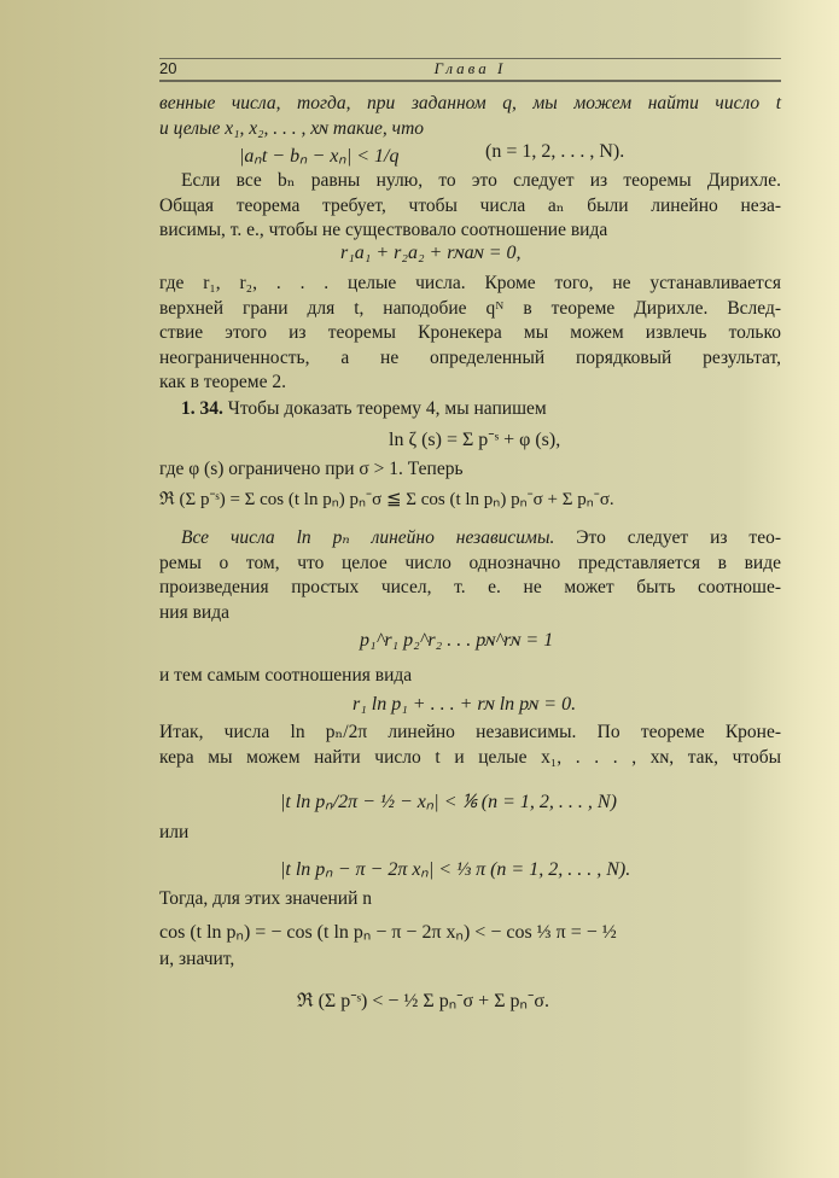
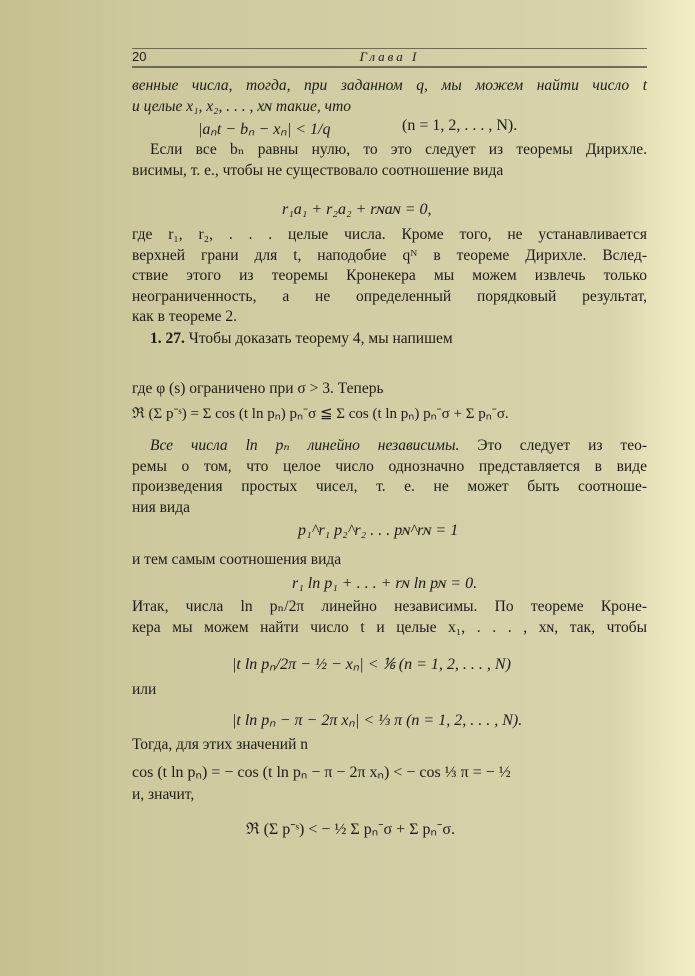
  20
  Глава I
  венные числа, тогда, при заданном q, мы можем найти число t
  и целые x₁, x₂, . . . , xɴ такие, что
  |aₙt − bₙ − xₙ| < 1/q
  (n = 1, 2, . . . , N).
  Если все bₙ равны нулю, то это следует из теоремы Дирихле.
- Общая теорема требует, чтобы числа aₙ были линейно неза-
  висимы, т. е., чтобы не существовало соотношение вида
  r₁a₁ + r₂a₂ + rɴaɴ = 0,
  где r₁, r₂, . . . целые числа. Кроме того, не устанавливается
  верхней грани для t, наподобие qᴺ в теореме Дирихле. Вслед-
  ствие этого из теоремы Кронекера мы можем извлечь только
  неограниченность, а не определенный порядковый результат,
  как в теореме 2.
- 1. 34. Чтобы доказать теорему 4, мы напишем
+ 1. 27. Чтобы доказать теорему 4, мы напишем
- ln ζ (s) = Σ p⁻ˢ + φ (s),
- где φ (s) ограничено при σ > 1. Теперь
+ где φ (s) ограничено при σ > 3. Теперь
  ℜ (Σ p⁻ˢ) = Σ cos (t ln pₙ) pₙ⁻σ ≦ Σ cos (t ln pₙ) pₙ⁻σ + Σ pₙ⁻σ.
  Все числа ln pₙ линейно независимы. Это следует из тео-
  ремы о том, что целое число однозначно представляется в виде
  произведения простых чисел, т. е. не может быть соотноше-
  ния вида
  p₁^r₁ p₂^r₂ . . . pɴ^rɴ = 1
  и тем самым соотношения вида
  r₁ ln p₁ + . . . + rɴ ln pɴ = 0.
  Итак, числа ln pₙ/2π линейно независимы. По теореме Кроне-
  кера мы можем найти число t и целые x₁, . . . , xɴ, так, чтобы
  |t ln pₙ/2π − ½ − xₙ| < ⅙ (n = 1, 2, . . . , N)
  или
  |t ln pₙ − π − 2π xₙ| < ⅓ π (n = 1, 2, . . . , N).
  Тогда, для этих значений n
  cos (t ln pₙ) = − cos (t ln pₙ − π − 2π xₙ) < − cos ⅓ π = − ½
  и, значит,
  ℜ (Σ p⁻ˢ) < − ½ Σ pₙ⁻σ + Σ pₙ⁻σ.
